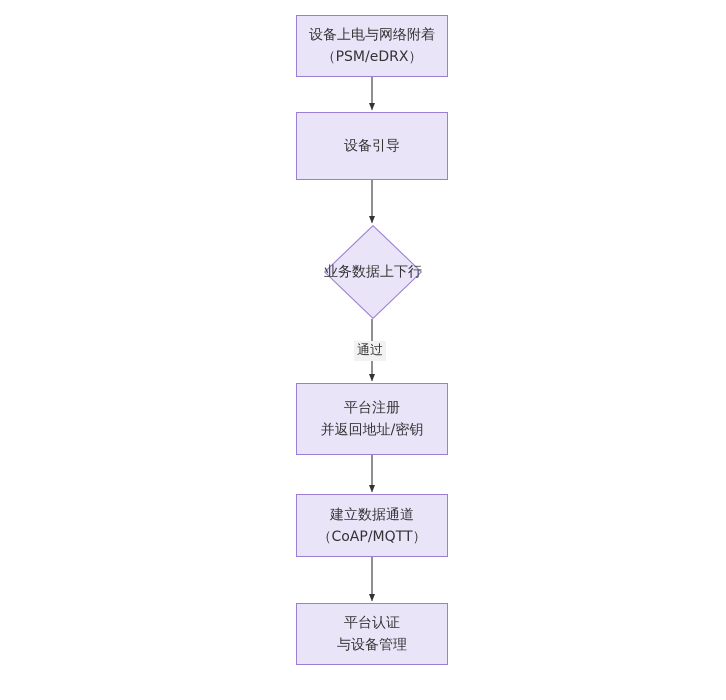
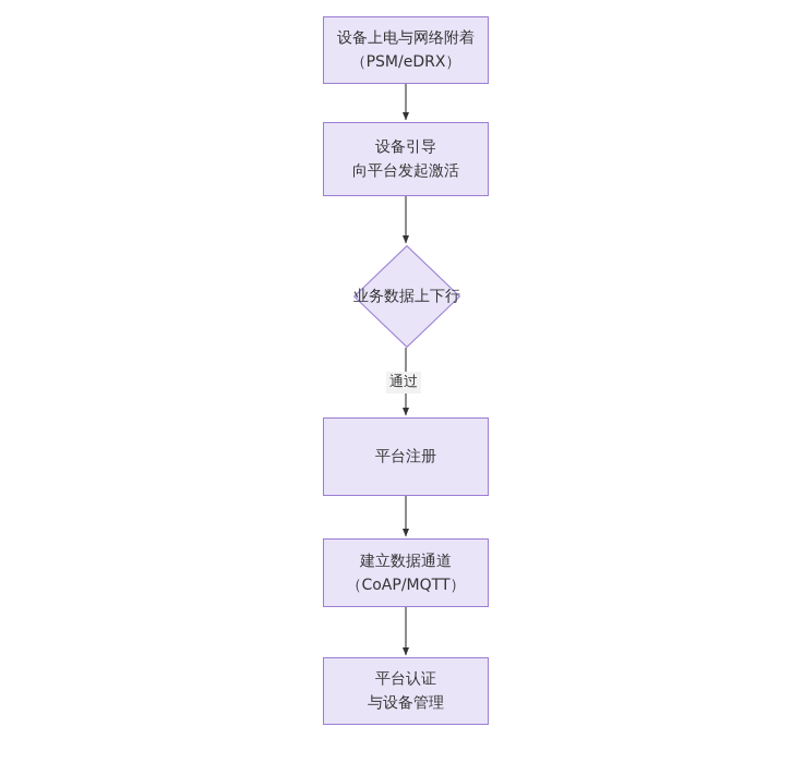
  设备上电与网络附着
  （PSM/eDRX）
  设备引导
+ 向平台发起激活
  业务数据上下行
  通过
  平台注册
- 并返回地址/密钥
  建立数据通道
  （CoAP/MQTT）
  平台认证
  与设备管理
